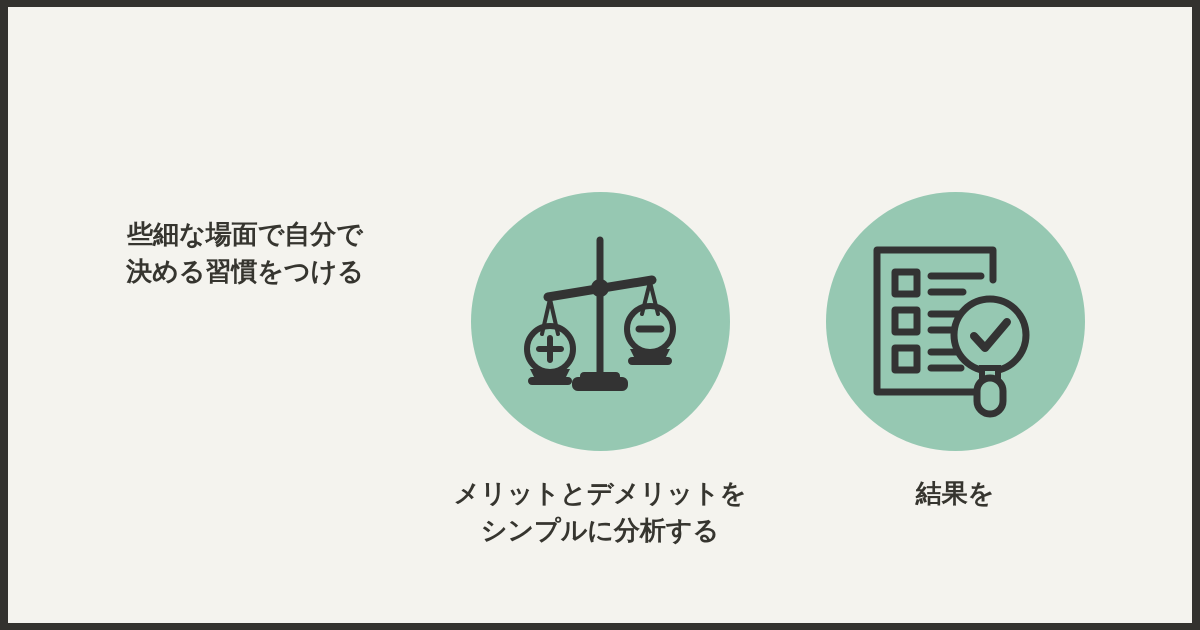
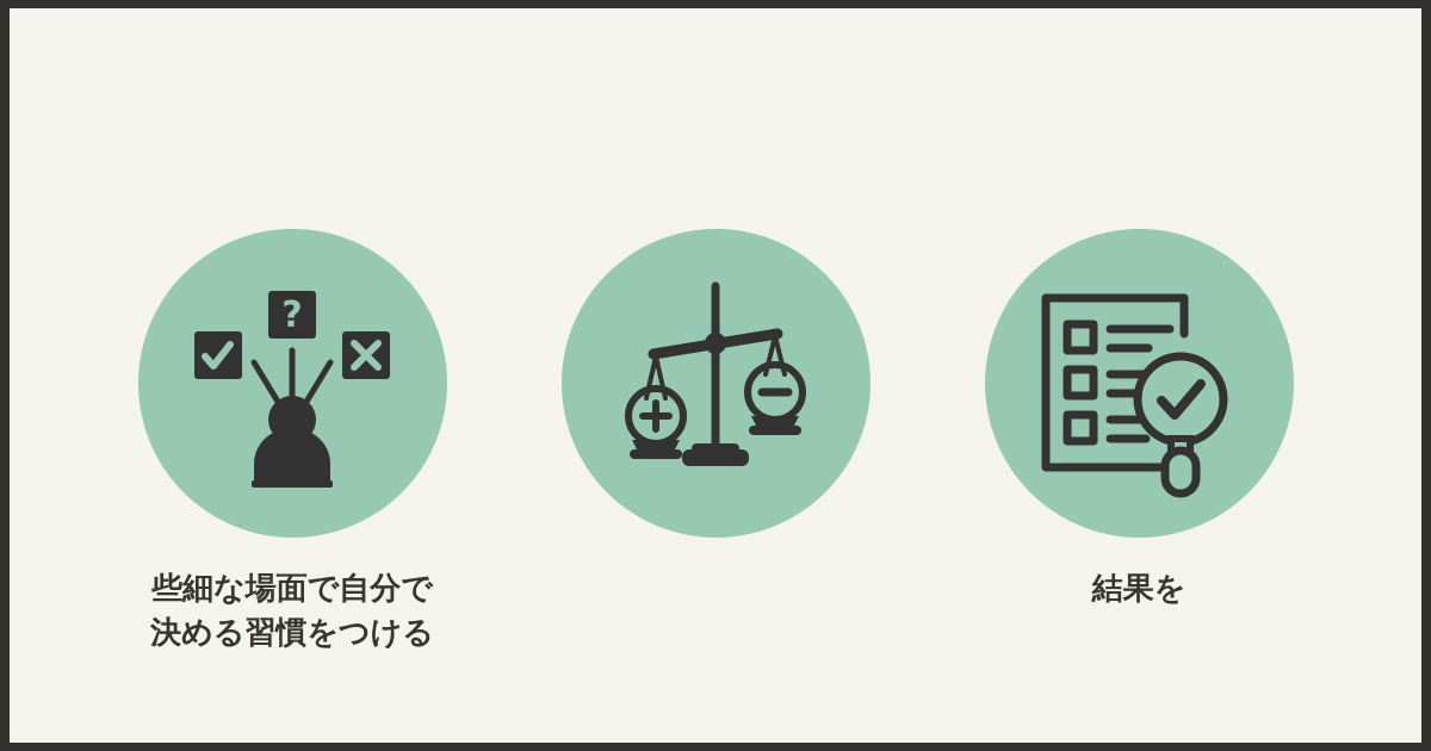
+ ?
  些細な場面で自分で
  決める習慣をつける
- メリットとデメリットを
- シンプルに分析する
  結果を
